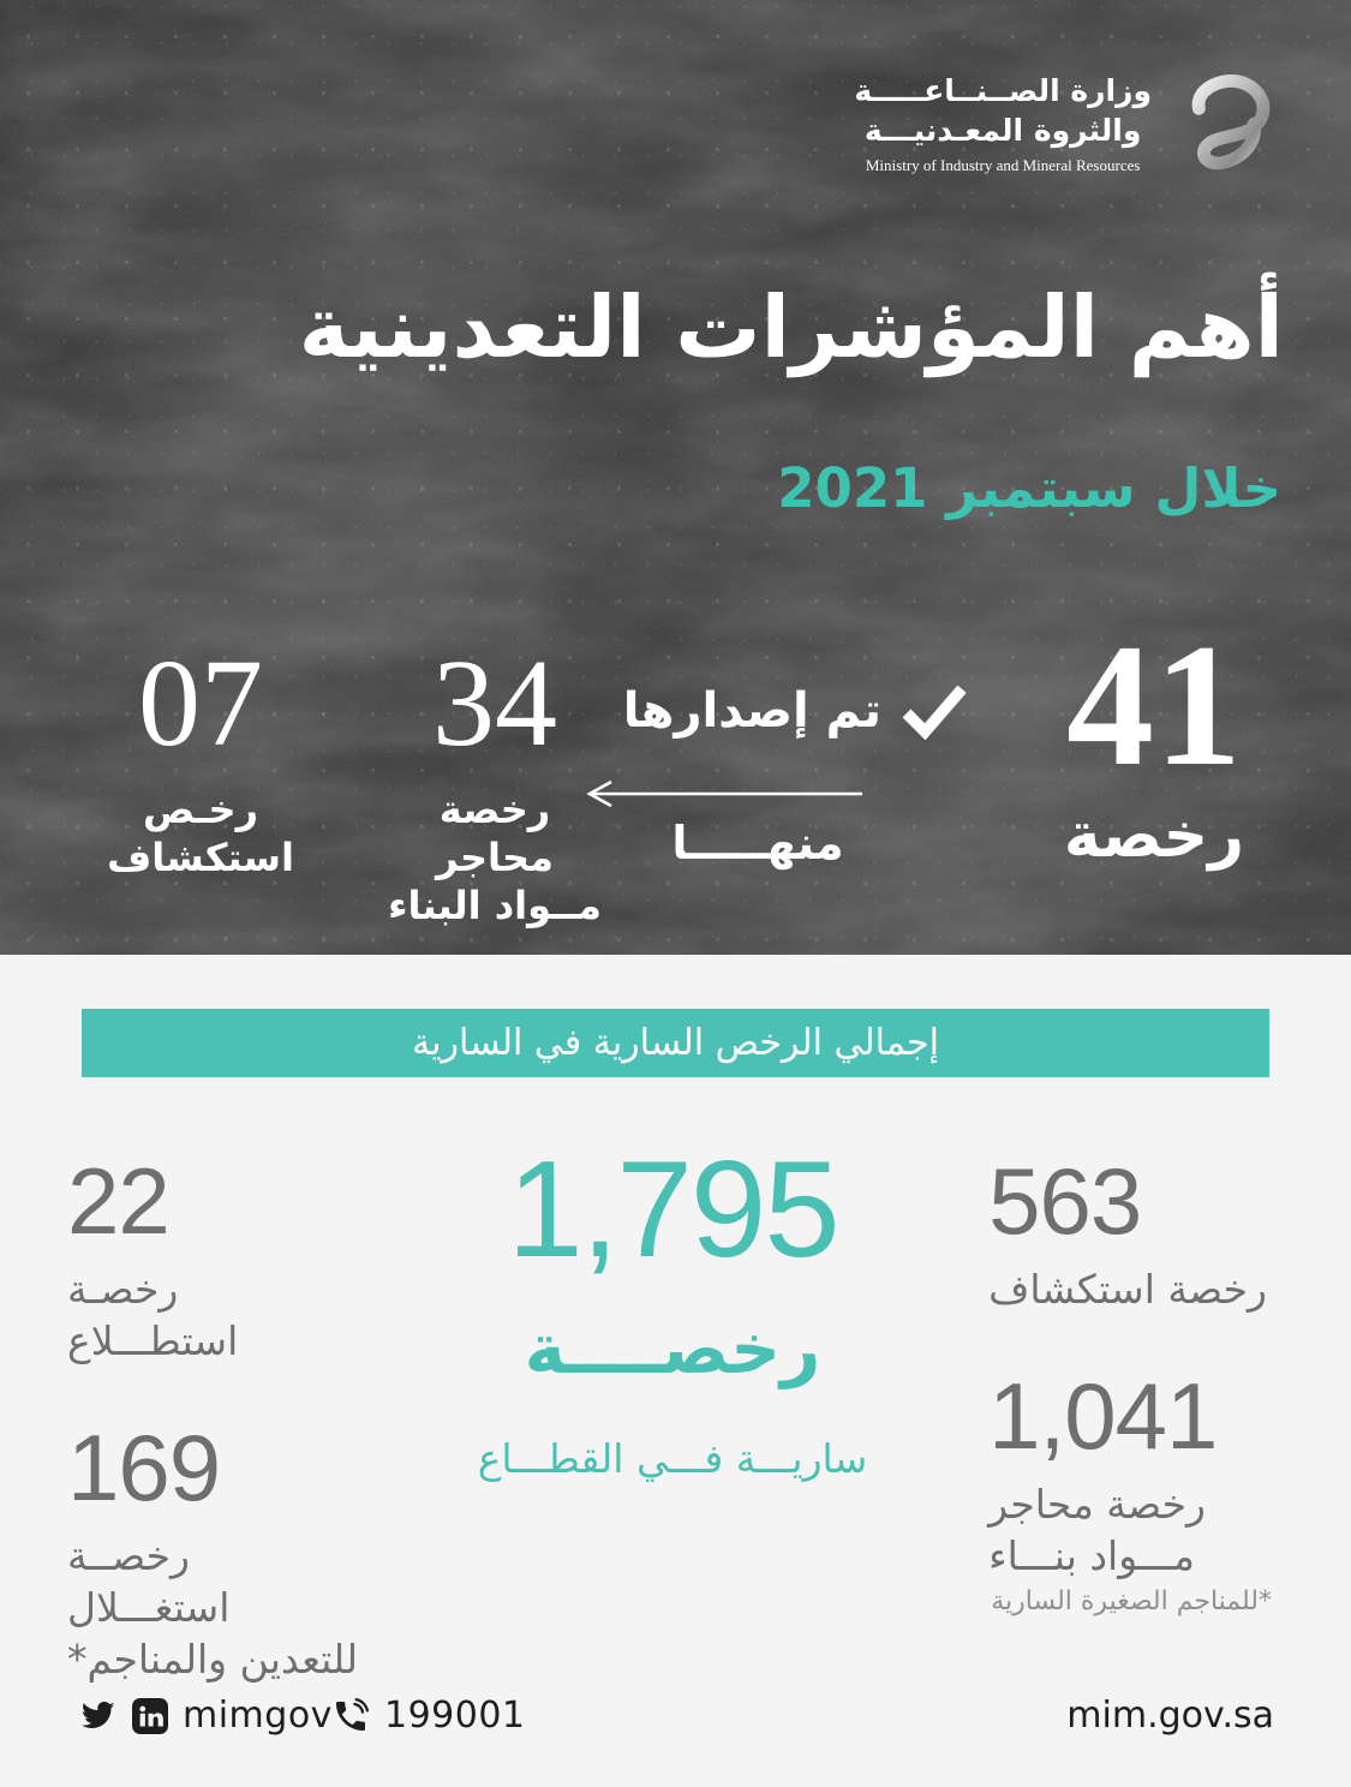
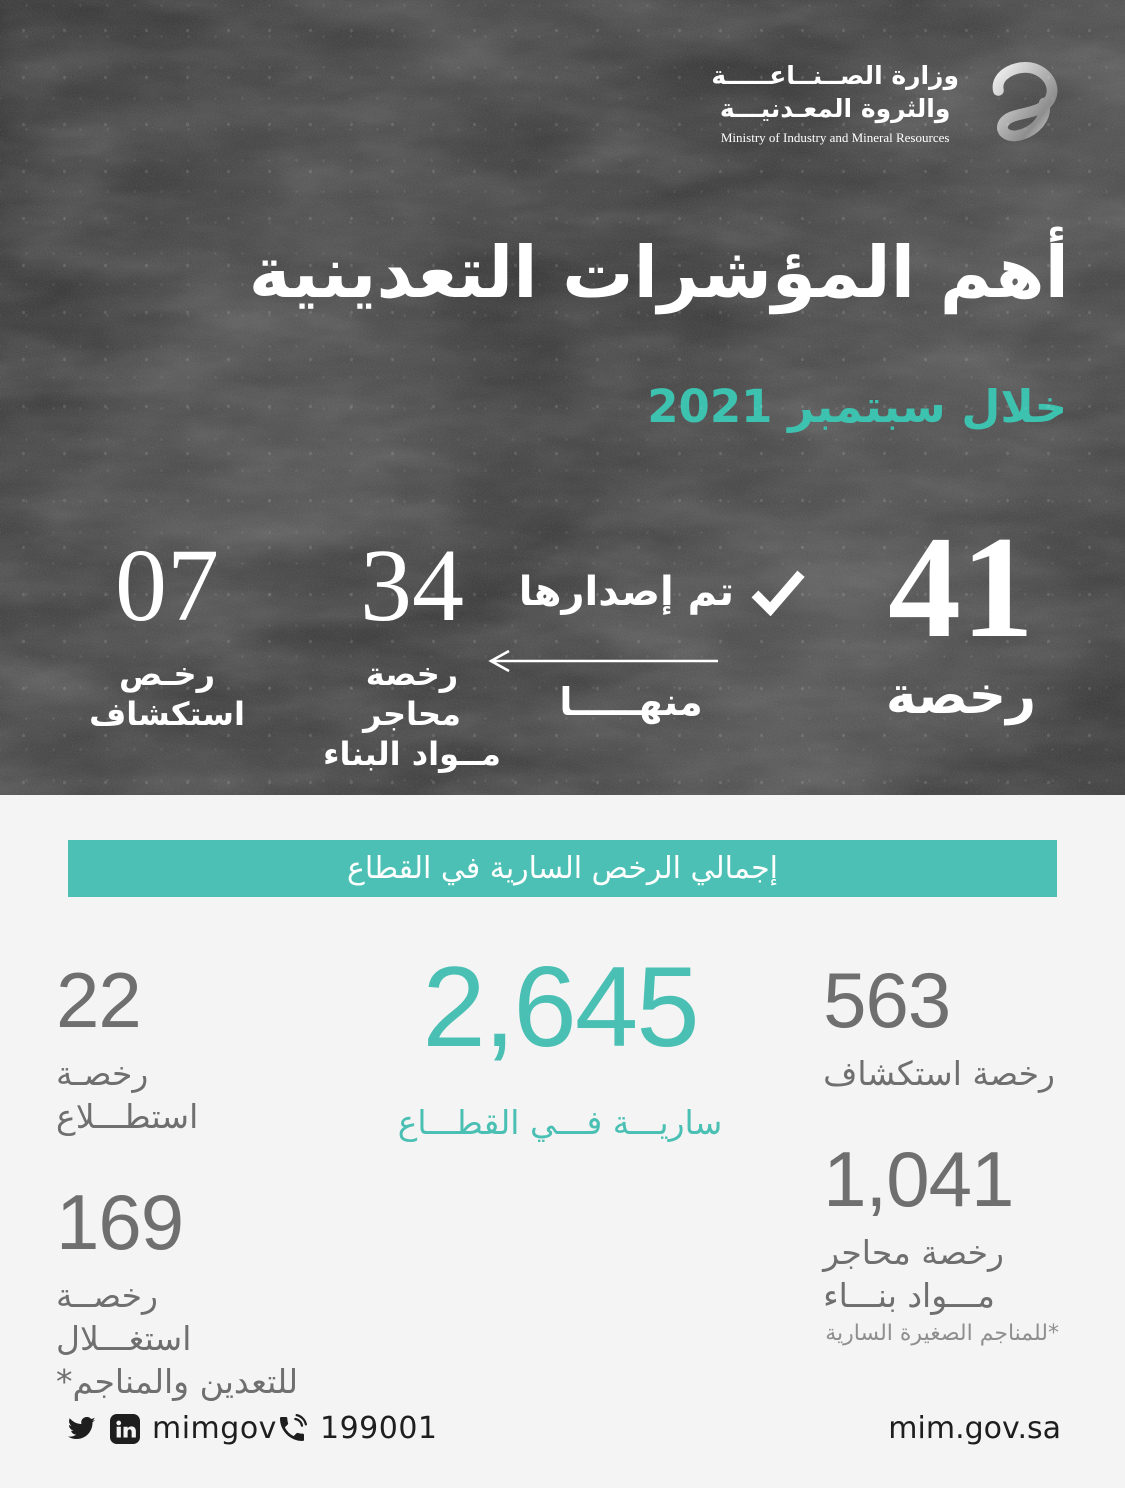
- إجمالي الرخص السارية في السارية
+ إجمالي الرخص السارية في القطاع
  563
  رخصة استكشاف
  1,041
  رخصة محاجر
  مـــواد بنـــاء
  22
  رخصـة استطـــلاع
  169
  رخصــة استغـــلال
  للتعدين والمناجم*
- 1,795
+ 2,645
- رخصــــة
  ساريـــة فـــي القطـــاع
  *للمناجم الصغيرة السارية
  mimgov
  199001
  mim.gov.sa
